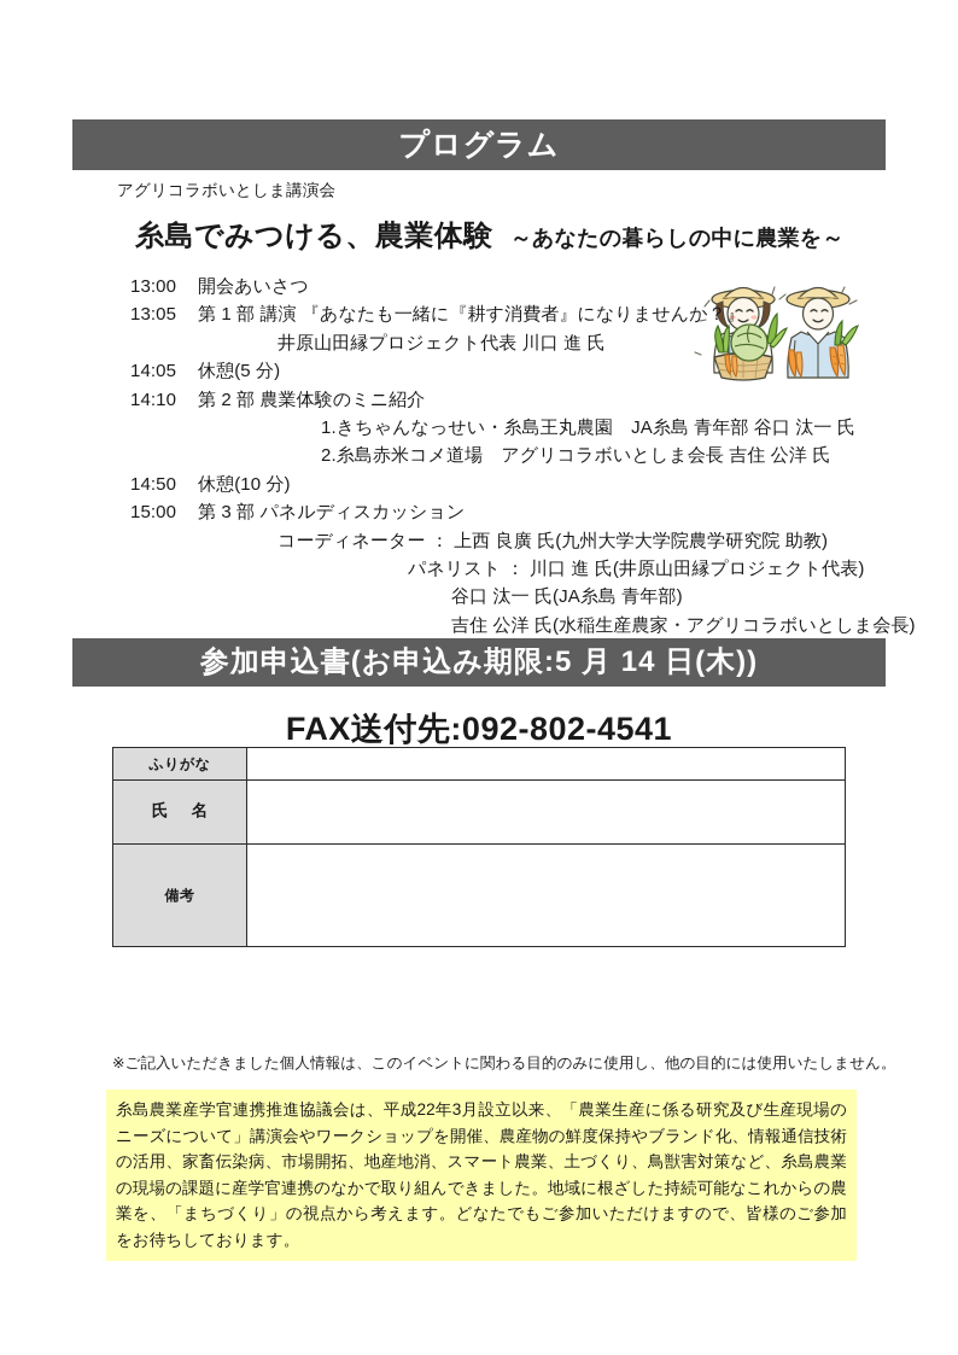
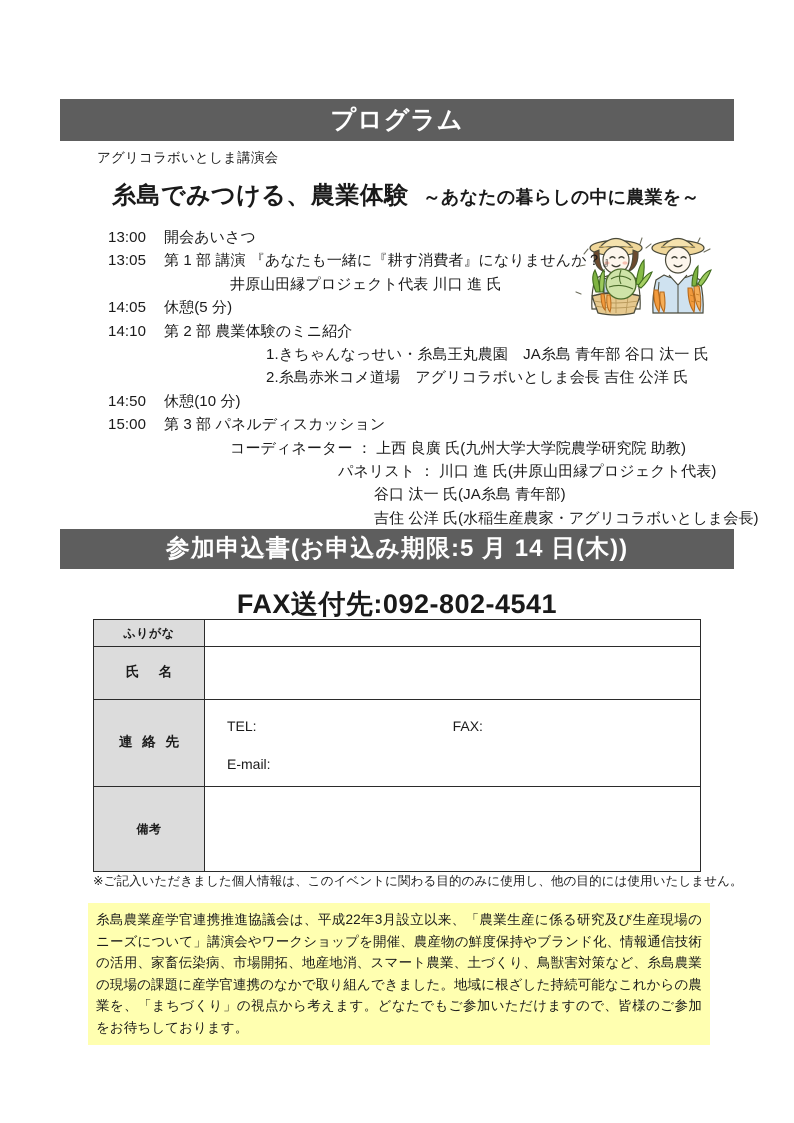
  プログラム
  アグリコラボいとしま講演会
  糸島でみつける、農業体験
  ～あなたの暮らしの中に農業を～
  13:00 開会あいさつ
  13:05 第 1 部 講演 『あなたも一緒に『耕す消費者』になりませんか？』
  井原山田縁プロジェクト代表 川口 進 氏
  14:05 休憩(5 分)
  14:10 第 2 部 農業体験のミニ紹介
  1.きちゃんなっせい・糸島王丸農園 JA糸島 青年部 谷口 汰一 氏
  2.糸島赤米コメ道場 アグリコラボいとしま会長 吉住 公洋 氏
  14:50 休憩(10 分)
  15:00 第 3 部 パネルディスカッション
  コーディネーター ： 上西 良廣 氏(九州大学大学院農学研究院 助教)
  パネリスト ： 川口 進 氏(井原山田縁プロジェクト代表)
  谷口 汰一 氏(JA糸島 青年部)
  吉住 公洋 氏(水稲生産農家・アグリコラボいとしま会長)
  参加申込書(お申込み期限:5 月 14 日(木))
  FAX送付先:092-802-4541
  ふりがな
  氏 名
+ 連 絡 先	TEL: FAX: E-mail:
  備考
  ※ご記入いただきました個人情報は、このイベントに関わる目的のみに使用し、他の目的には使用いたしません。
  糸島農業産学官連携推進協議会は、平成22年3月設立以来、「農業生産に係る研究及び生産現場のニーズについて」講演会やワークショップを開催、農産物の鮮度保持やブランド化、情報通信技術の活用、家畜伝染病、市場開拓、地産地消、スマート農業、土づくり、鳥獣害対策など、糸島農業の現場の課題に産学官連携のなかで取り組んできました。地域に根ざした持続可能なこれからの農業を、「まちづくり」の視点から考えます。どなたでもご参加いただけますので、皆様のご参加をお待ちしております。
